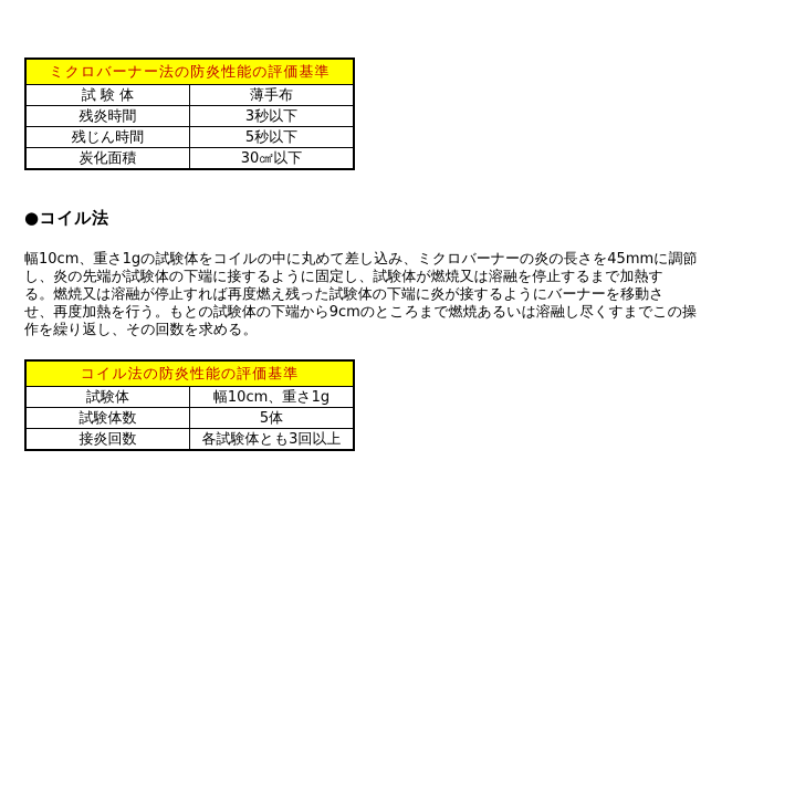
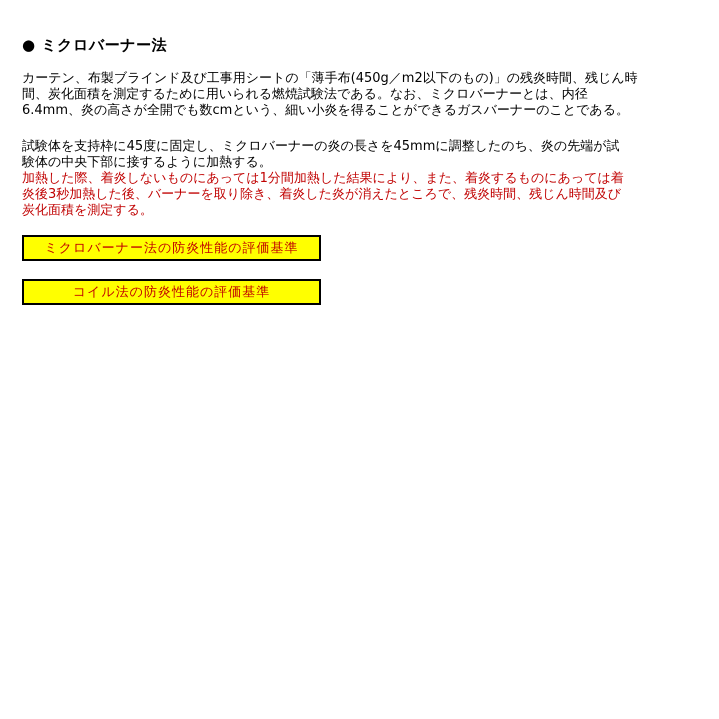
+ ● ミクロバーナー法
+ カーテン、布製ブラインド及び工事用シートの「薄手布(450g／m2以下のもの)」の残炎時間、残じん時
+ 間、炭化面積を測定するために用いられる燃焼試験法である。なお、ミクロバーナーとは、内径
+ 6.4mm、炎の高さが全開でも数cmという、細い小炎を得ることができるガスバーナーのことである。
+ 試験体を支持枠に45度に固定し、ミクロバーナーの炎の長さを45mmに調整したのち、炎の先端が試
+ 験体の中央下部に接するように加熱する。
+ 加熱した際、着炎しないものにあっては1分間加熱した結果により、また、着炎するものにあっては着
+ 炎後3秒加熱した後、バーナーを取り除き、着炎した炎が消えたところで、残炎時間、残じん時間及び
+ 炭化面積を測定する。
  ミクロバーナー法の防炎性能の評価基準
- 試 験 体	薄手布
- 残炎時間	3秒以下
- 残じん時間	5秒以下
- 炭化面積	30㎠以下
- ●コイル法
- 幅10cm、重さ1gの試験体をコイルの中に丸めて差し込み、ミクロバーナーの炎の長さを45mmに調節
- し、炎の先端が試験体の下端に接するように固定し、試験体が燃焼又は溶融を停止するまで加熱す
- る。燃焼又は溶融が停止すれば再度燃え残った試験体の下端に炎が接するようにバーナーを移動さ
- せ、再度加熱を行う。もとの試験体の下端から9cmのところまで燃焼あるいは溶融し尽くすまでこの操
- 作を繰り返し、その回数を求める。
  コイル法の防炎性能の評価基準
- 試験体	幅10cm、重さ1g
- 試験体数	5体
- 接炎回数	各試験体とも3回以上
